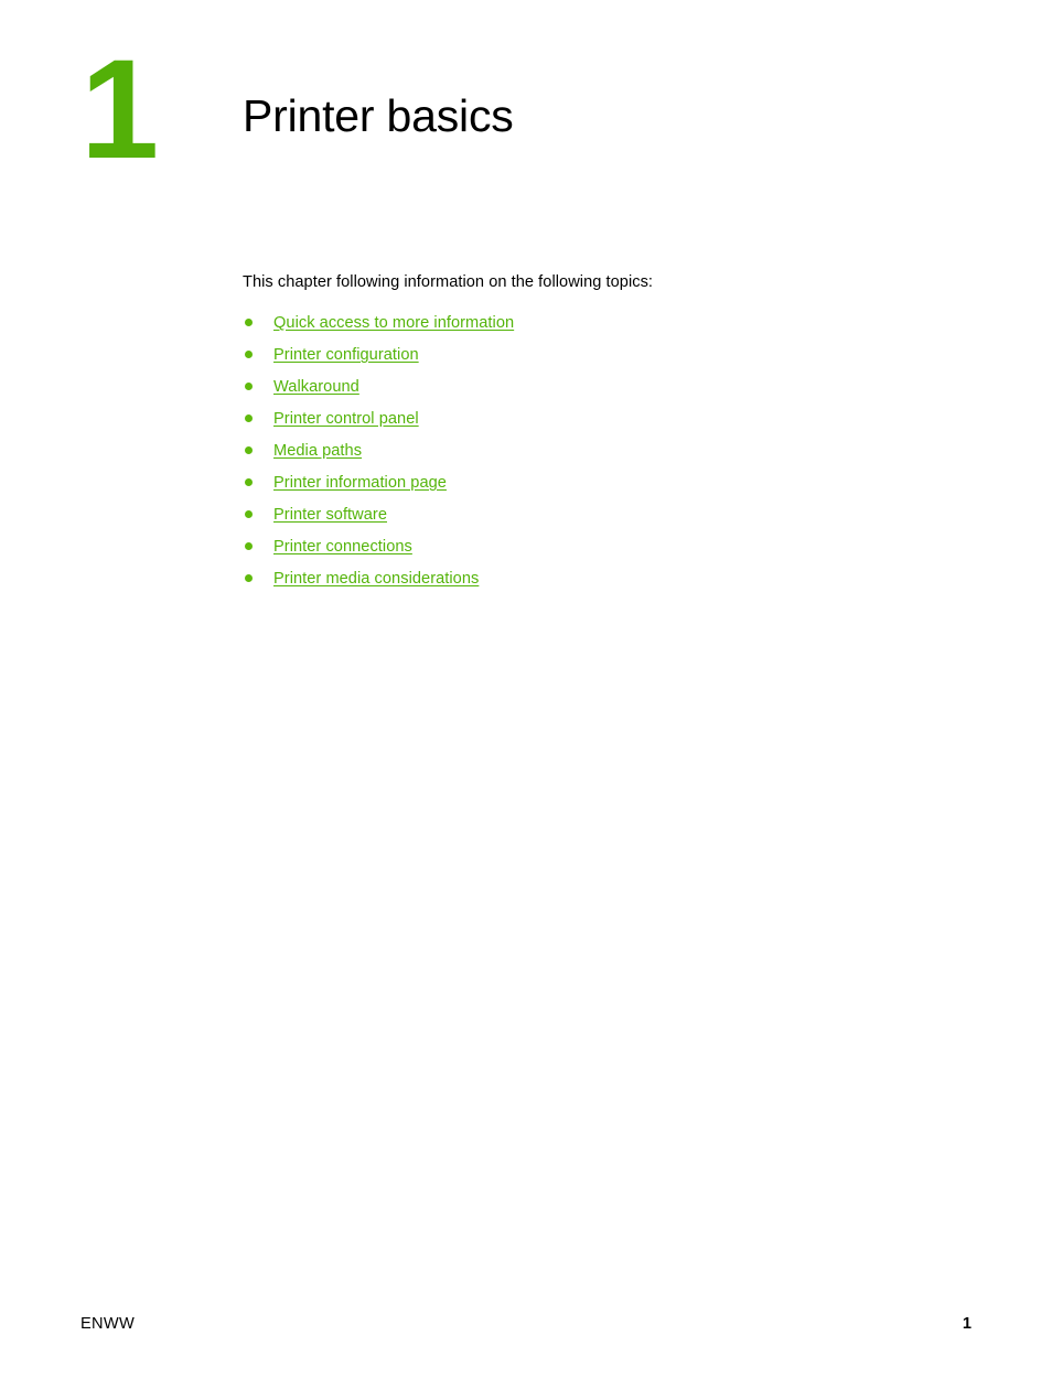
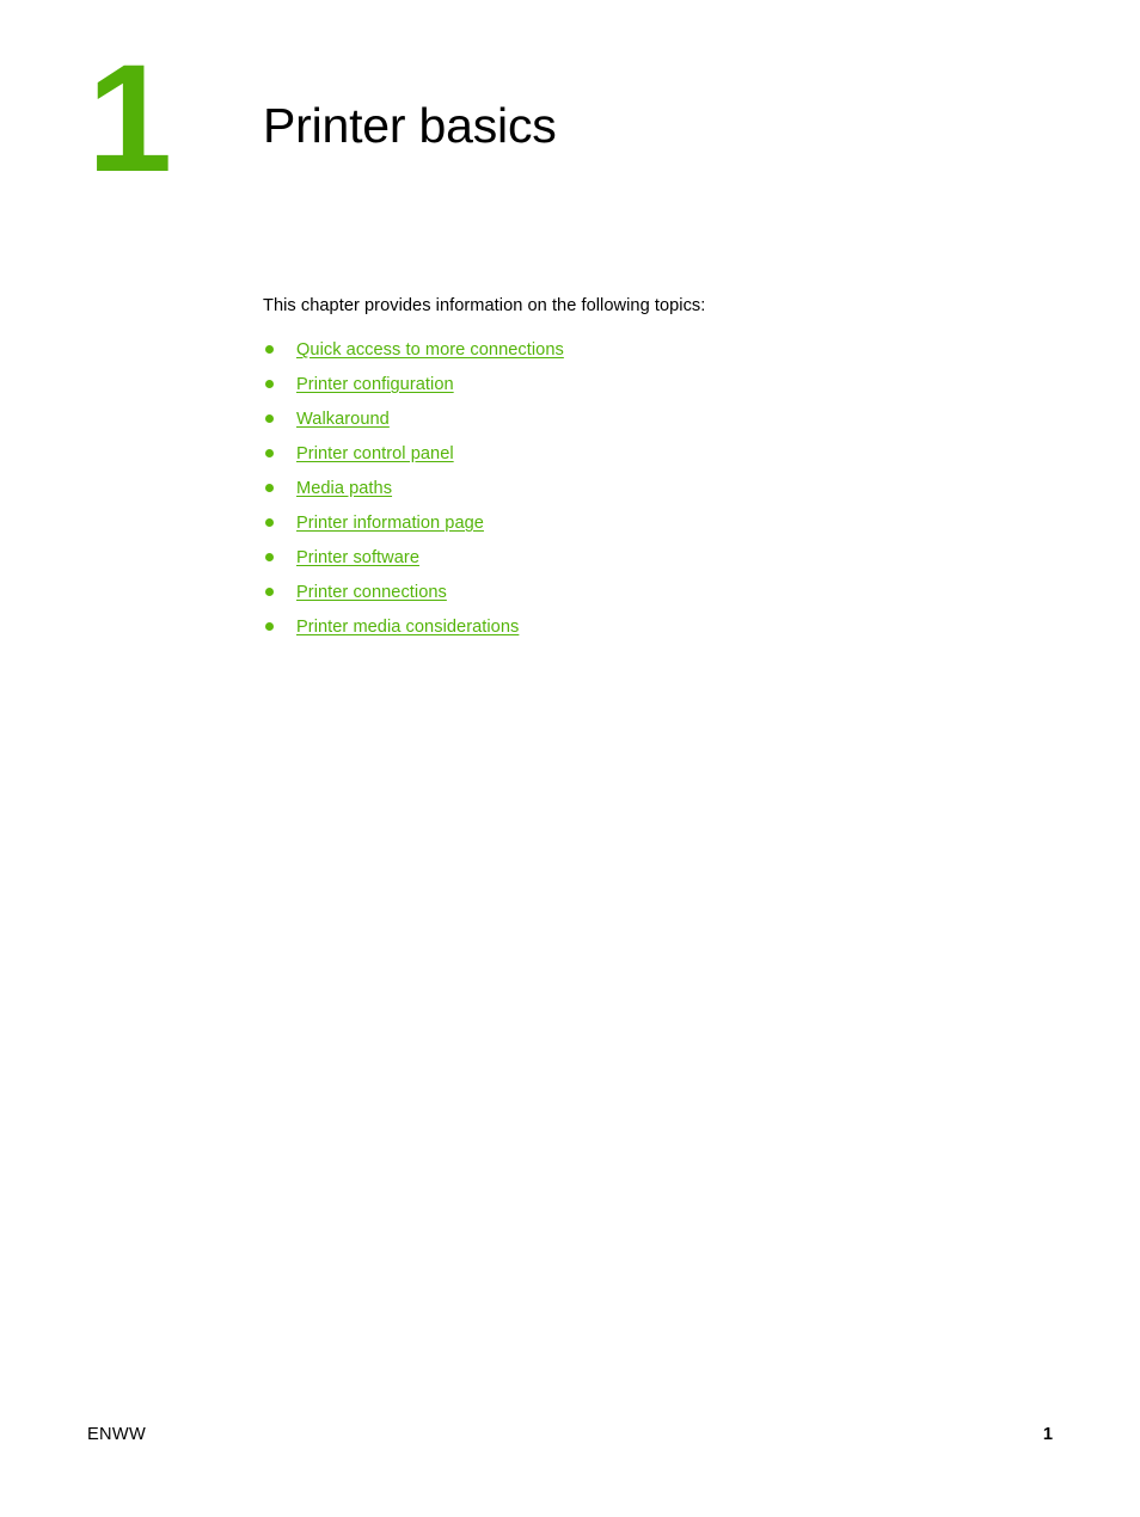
  1
  Printer basics
- This chapter following information on the following topics:
+ This chapter provides information on the following topics:
- Quick access to more information
+ Quick access to more connections
  Printer configuration
  Walkaround
  Printer control panel
  Media paths
  Printer information page
  Printer software
  Printer connections
  Printer media considerations
  ENWW
  1
